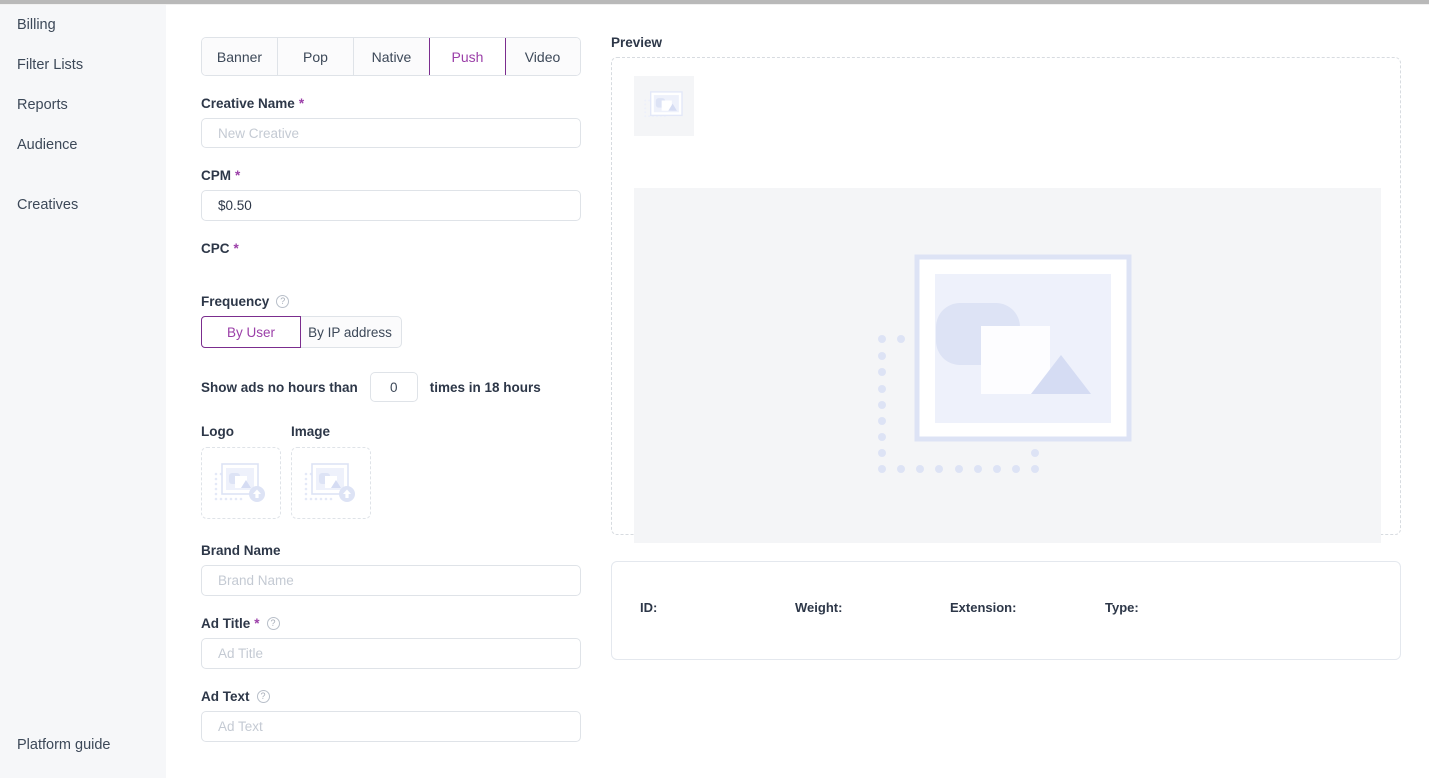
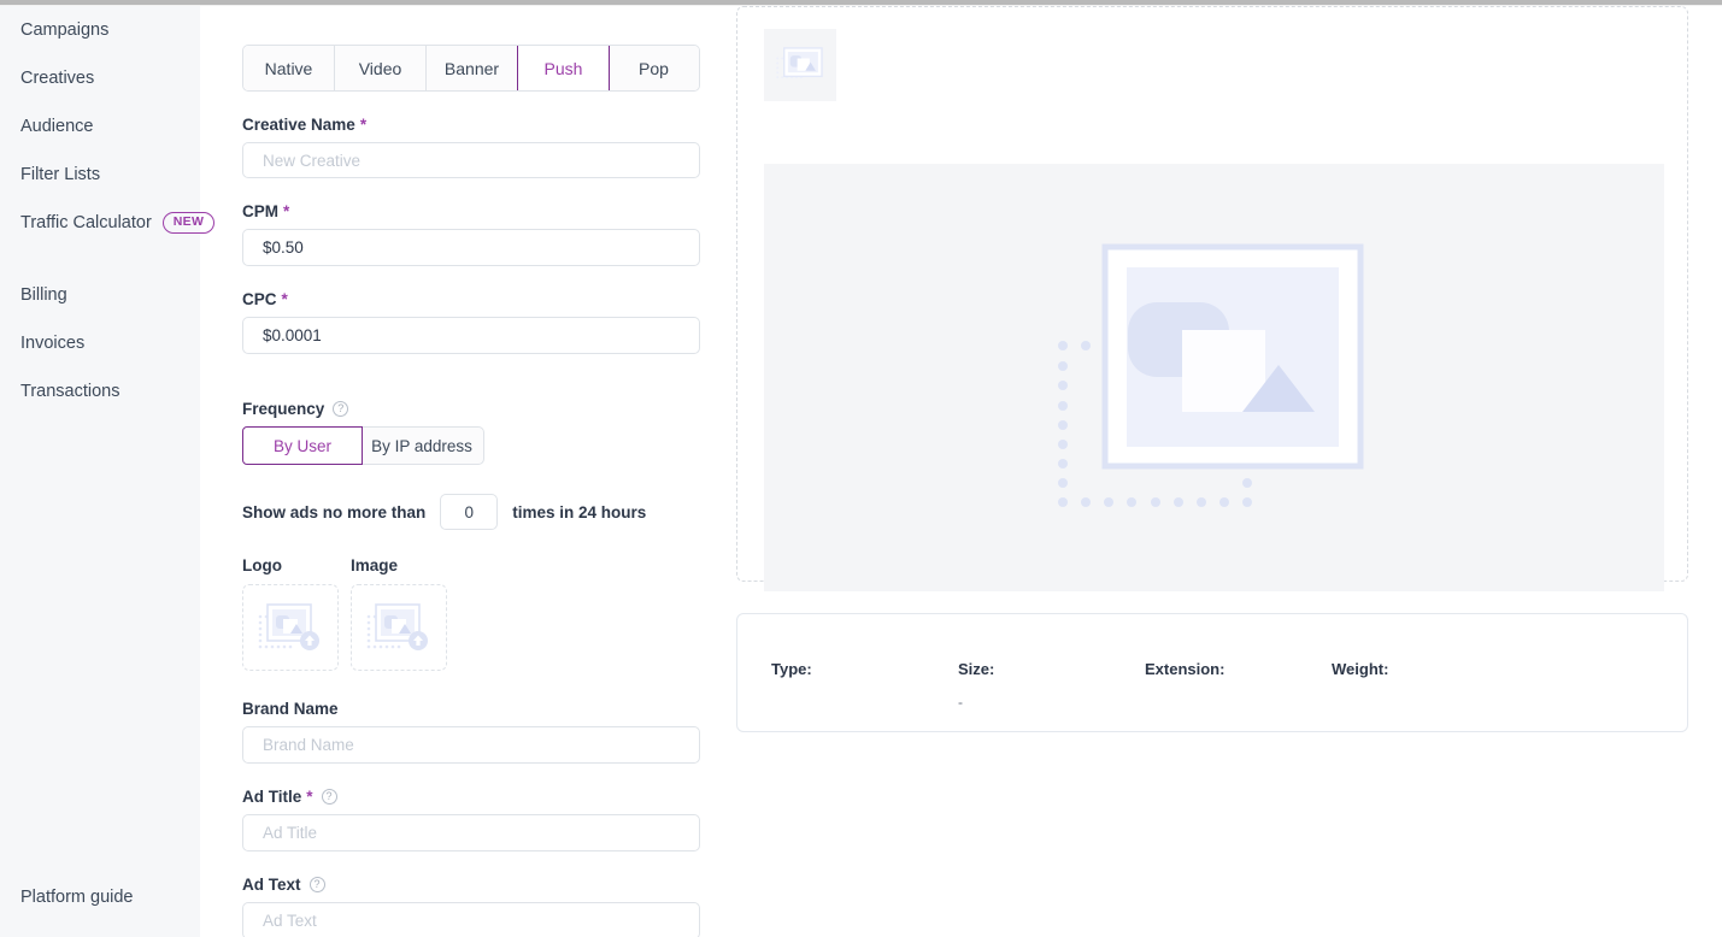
+ Campaigns
- Billing
+ Creatives
- Filter Lists
+ Audience
- Reports
- Audience
+ Filter Lists
+ Traffic Calculator
+ NEW
- Creatives
+ Billing
+ Invoices
+ Transactions
  Platform guide
- Banner
+ Native
- Pop
+ Video
- Native
+ Banner
  Push
- Video
+ Pop
  Creative Name
  *
  New Creative
  CPM
  *
  $0.50
  CPC
  *
+ $0.0001
  Frequency
  ?
  By User
  By IP address
- Show ads no hours than
+ Show ads no more than
  0
- times in 18 hours
+ times in 24 hours
  Logo
  Image
  Brand Name
  Brand Name
  Ad Title
  *
  ?
  Ad Title
  Ad Text
  ?
  Ad Text
- Preview
- ID:
- Weight:
+ Type:
+ Size:
+ -
  Extension:
- Type:
+ Weight:
